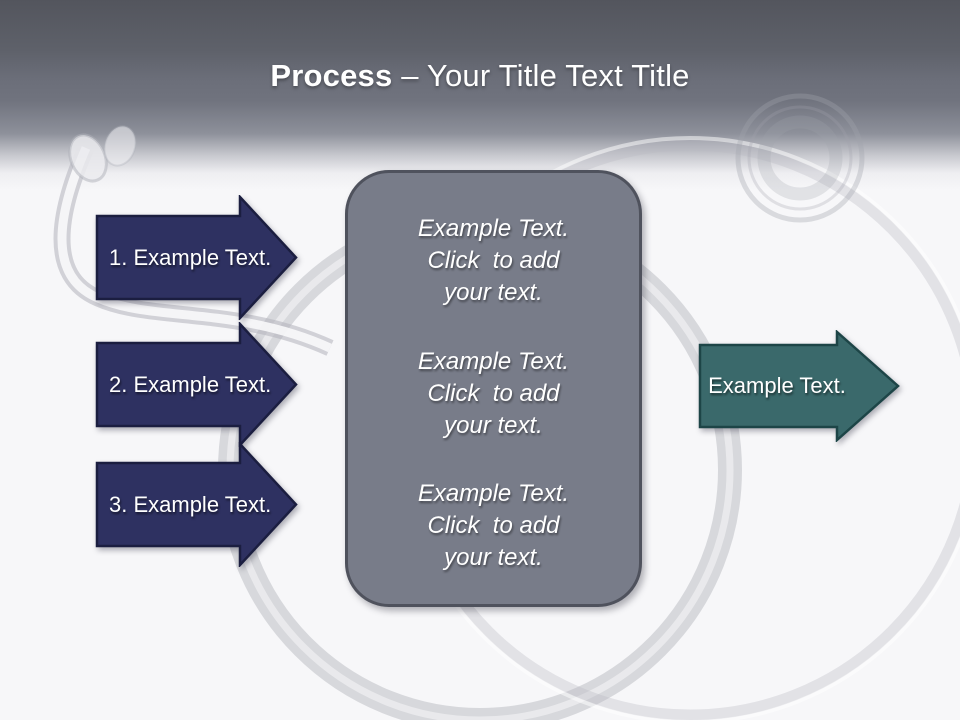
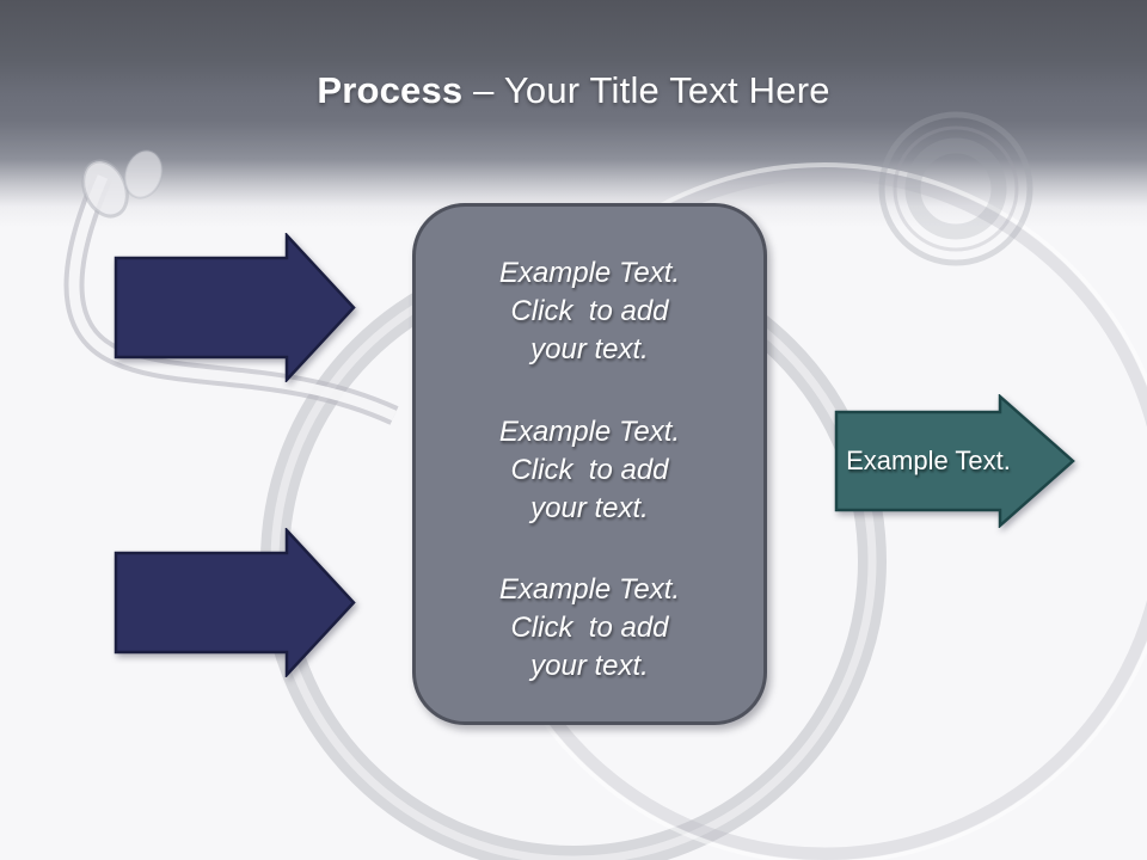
- Process – Your Title Text Title
+ Process – Your Title Text Here
- 1. Example Text.
- 2. Example Text.
- 3. Example Text.
  Example Text.
  Click to add
  your text.
  Example Text.
  Click to add
  your text.
  Example Text.
  Click to add
  your text.
  Example Text.
